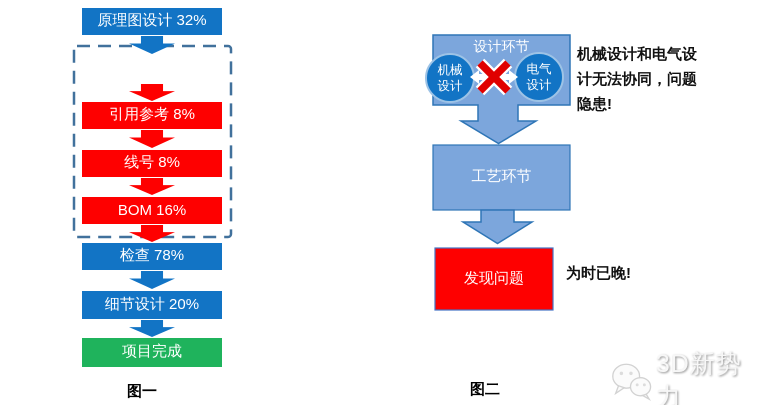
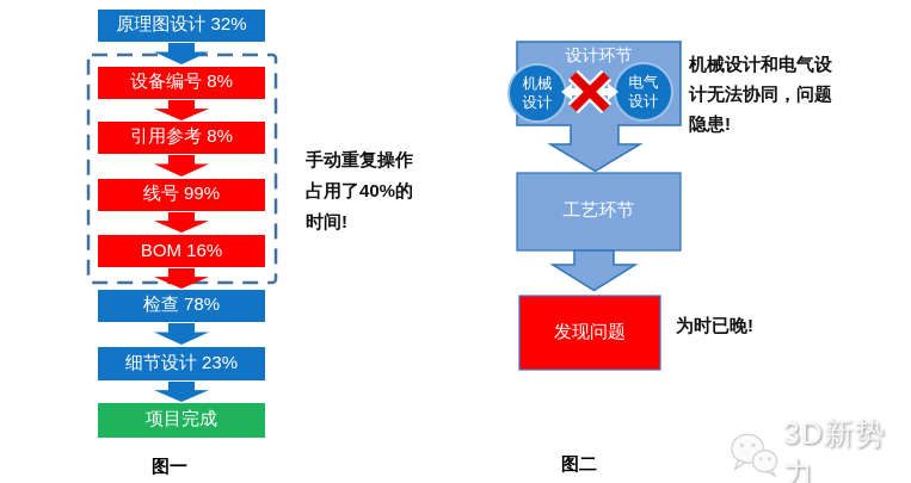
  原理图设计 32%
+ 设备编号 8%
  引用参考 8%
- 线号 8%
+ 线号 99%
  BOM 16%
  检查 78%
- 细节设计 20%
+ 细节设计 23%
  项目完成
+ 手动重复操作
+ 占用了40%的
+ 时间!
  图一
  设计环节
  机械
  设计
  电气
  设计
  工艺环节
  发现问题
  机械设计和电气设
  计无法协同，问题
  隐患!
  为时已晚!
  图二
  3D新势力
